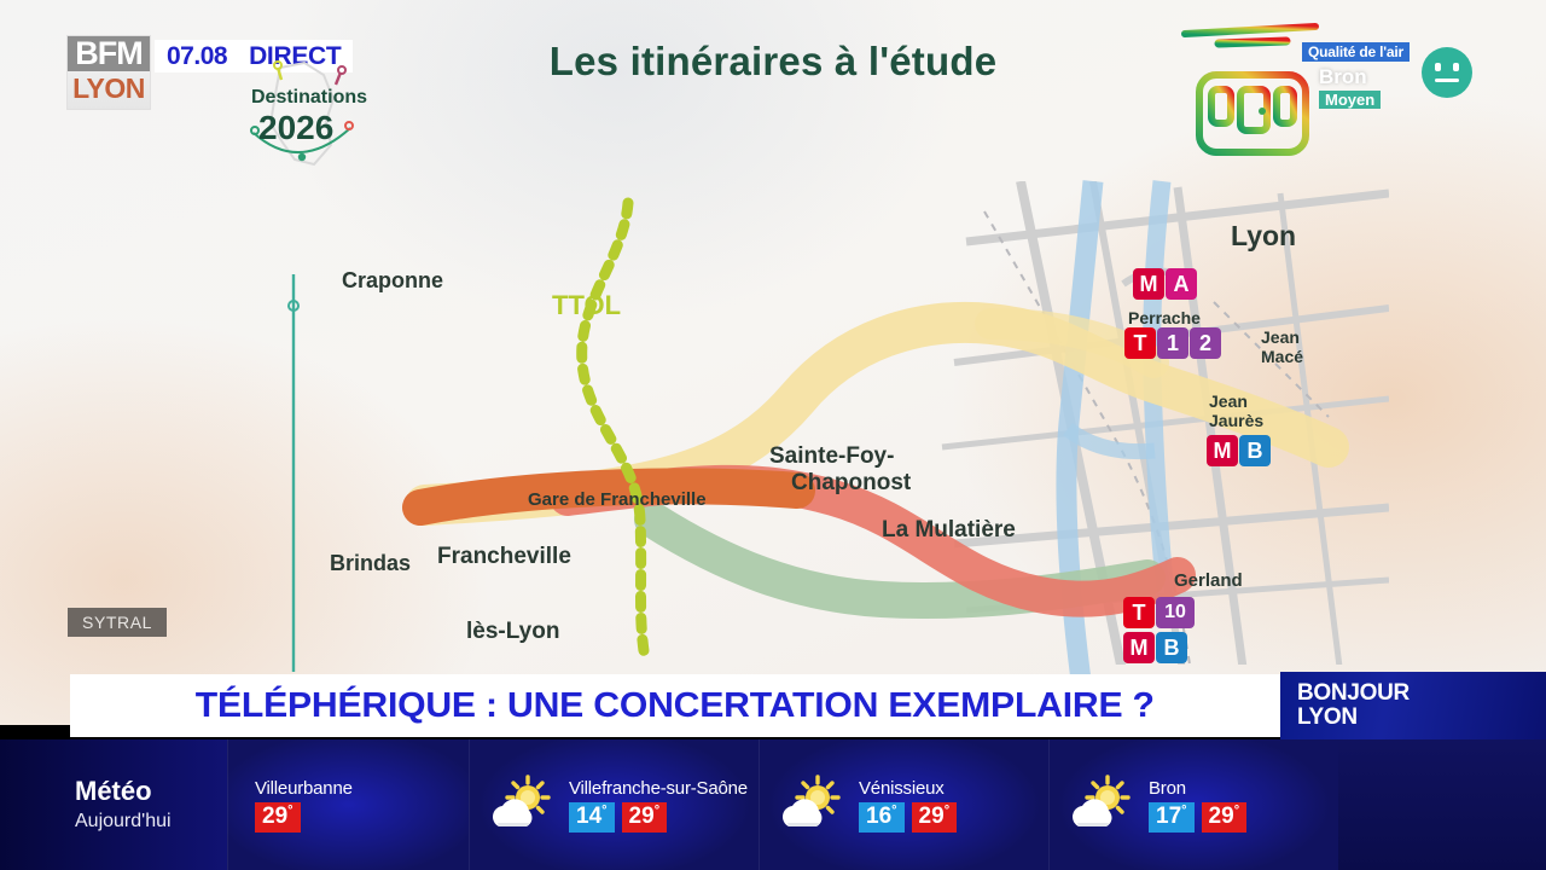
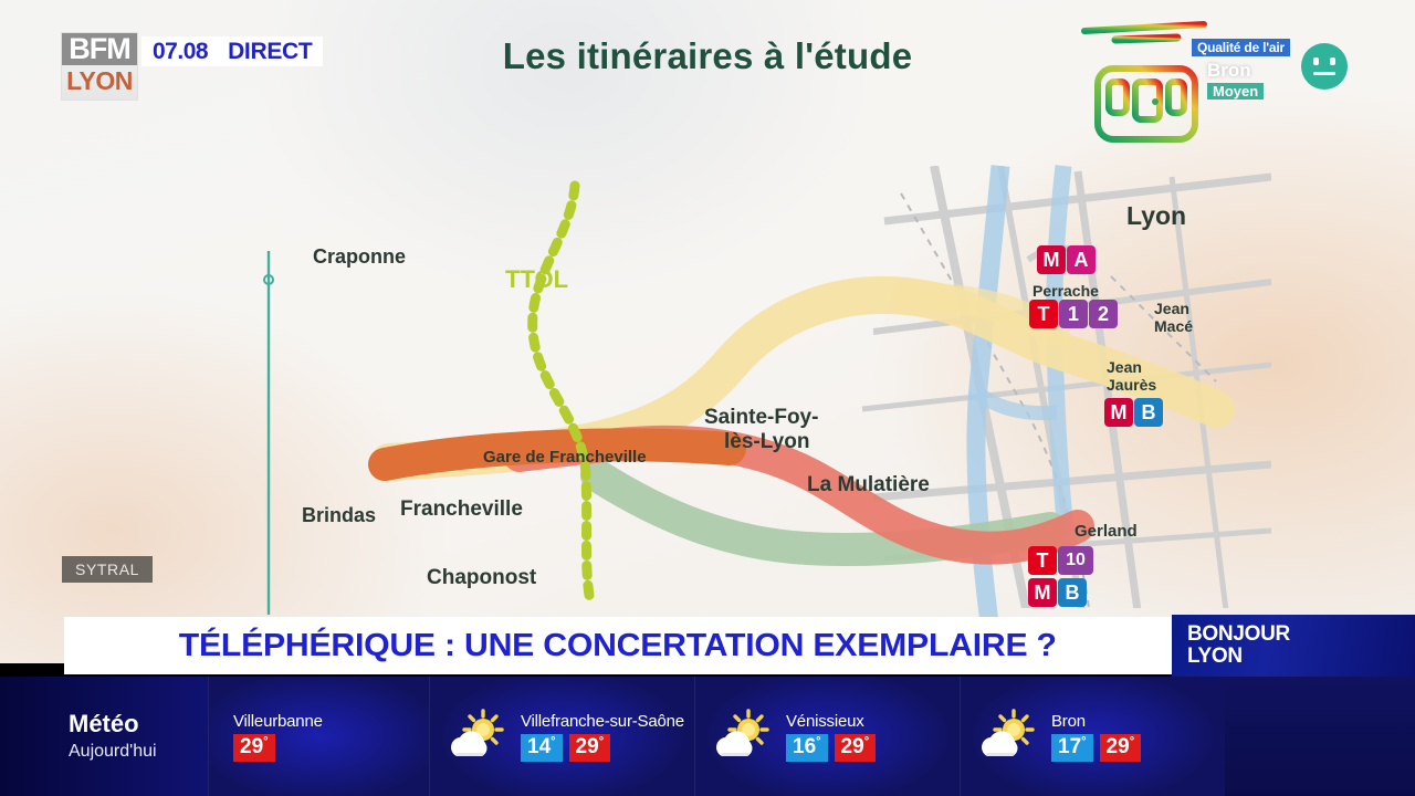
  Les itinéraires à l'étude
  Craponne
  TTOL
  Gare de Francheville
  Brindas
  Francheville
- lès-Lyon
+ Chaponost
  Sainte-Foy-
- Chaponost
+ lès-Lyon
  La Mulatière
  Lyon
  Perrache
  Jean
  Macé
  Jean
  Jaurès
  Gerland
  M
  A
  T
  1
  2
  M
  B
  T
  10
  M
  B
  SYTRAL
  BFM
  LYON
  07.08
  DIRECT
- Destinations
- 2026
  Qualité de l'air
  Bron
  Moyen
  TÉLÉPHÉRIQUE : UNE CONCERTATION EXEMPLAIRE ?
  BONJOUR
  LYON
  Météo
  Aujourd'hui
  Villeurbanne
  29°
  Villefranche-sur-Saône
  14°
  29°
  Vénissieux
  16°
  29°
  Bron
  17°
  29°
